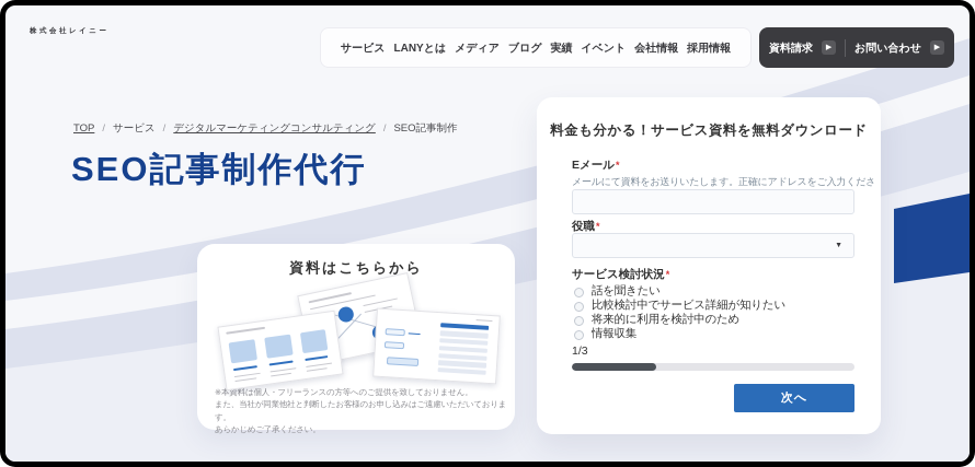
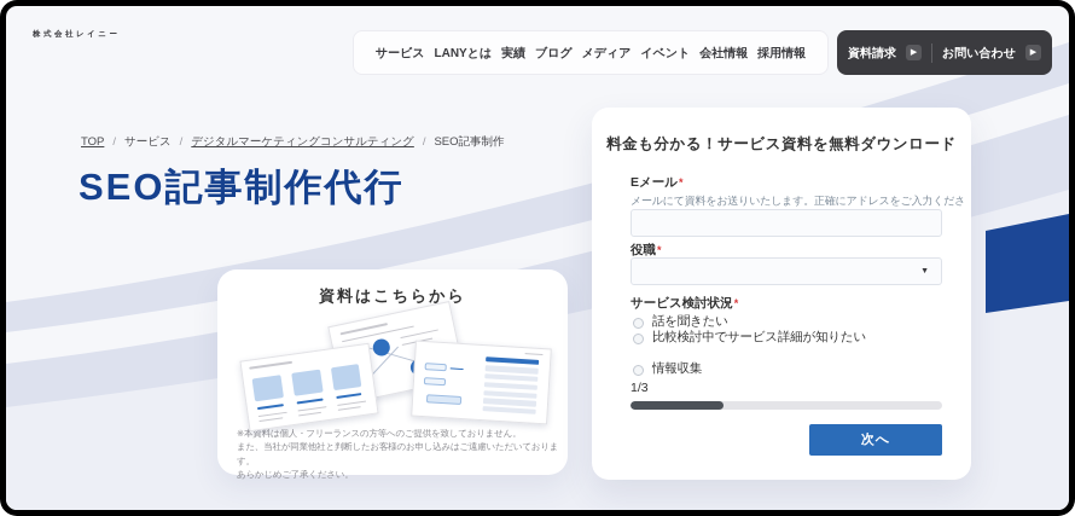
  サービス
  LANYとは
- メディア
+ 実績
  ブログ
- 実績
+ メディア
  イベント
  会社情報
  採用情報
  資料請求
  お問い合わせ
  TOP
  /
  サービス
  /
  デジタルマーケティングコンサルティング
  /
  SEO記事制作
  SEO記事制作代行
  資料はこちらから
  ※本資料は個人・フリーランスの方等へのご提供を致しておりません。
  また、当社が同業他社と判断したお客様のお申し込みはご遠慮いただいております。
  あらかじめご了承ください。
  料金も分かる！サービス資料を無料ダウンロード
  Eメール*
  メールにて資料をお送りいたします。正確にアドレスをご入力くださ
  役職*
  サービス検討状況*
  話を聞きたい
  比較検討中でサービス詳細が知りたい
- 将来的に利用を検討中のため
  情報収集
  1/3
  次へ
